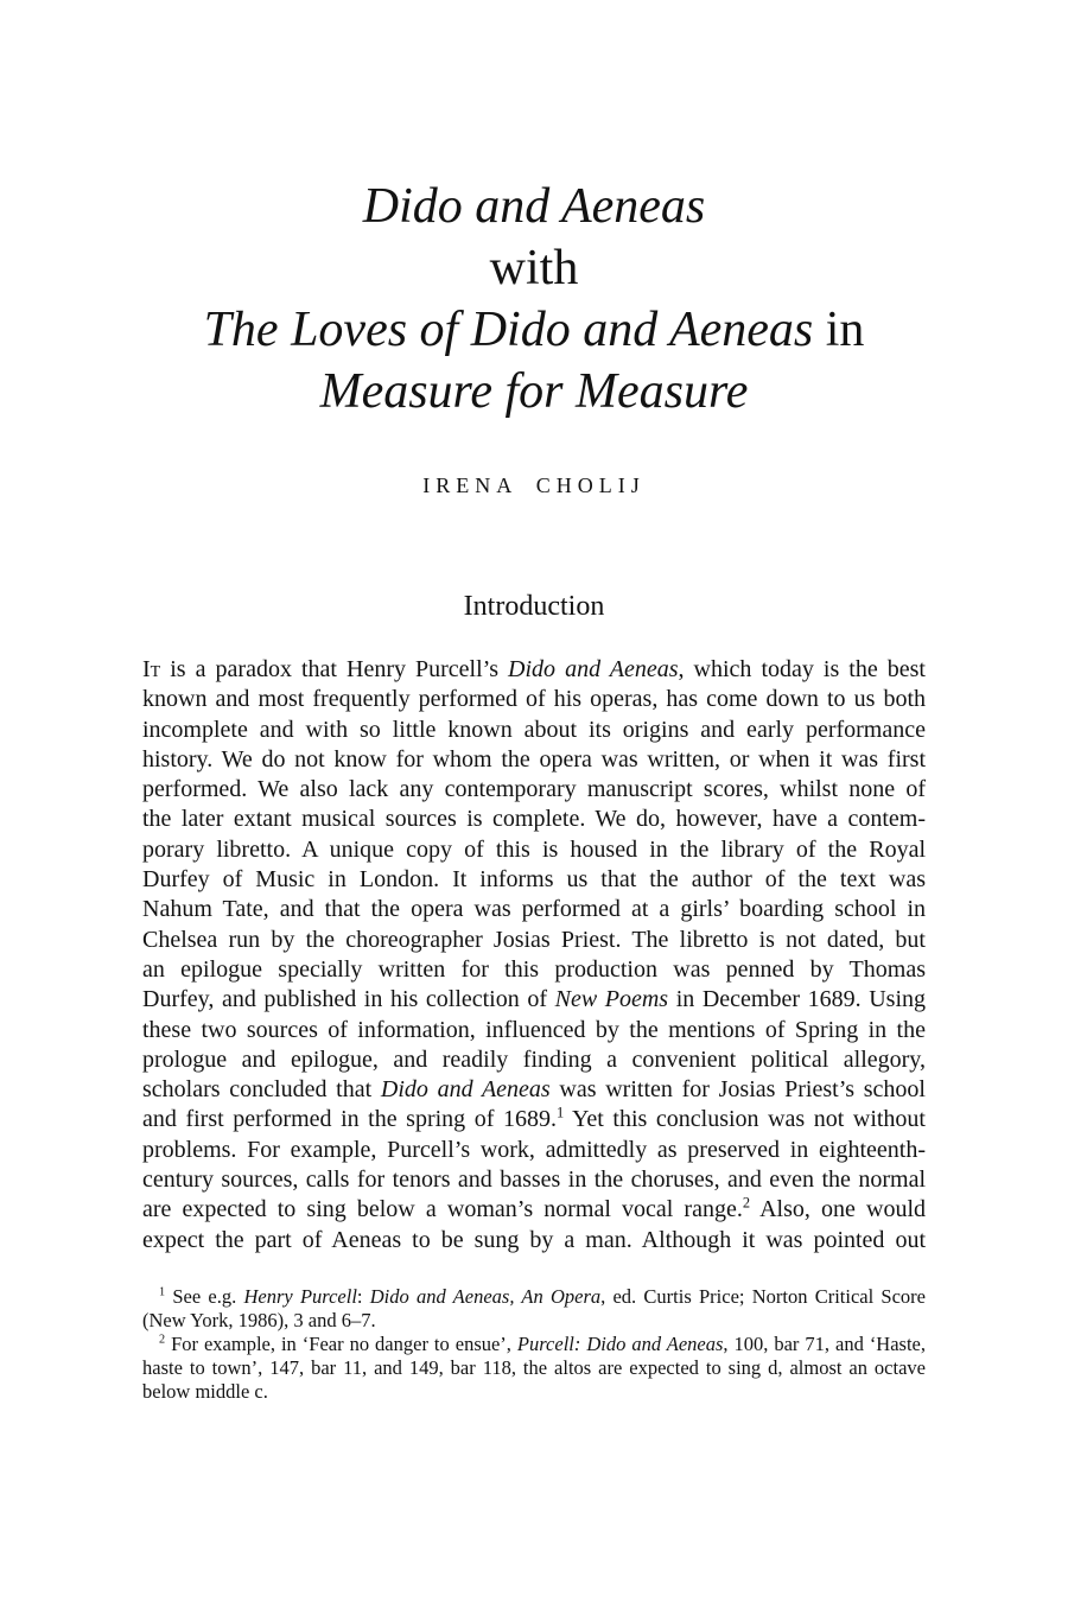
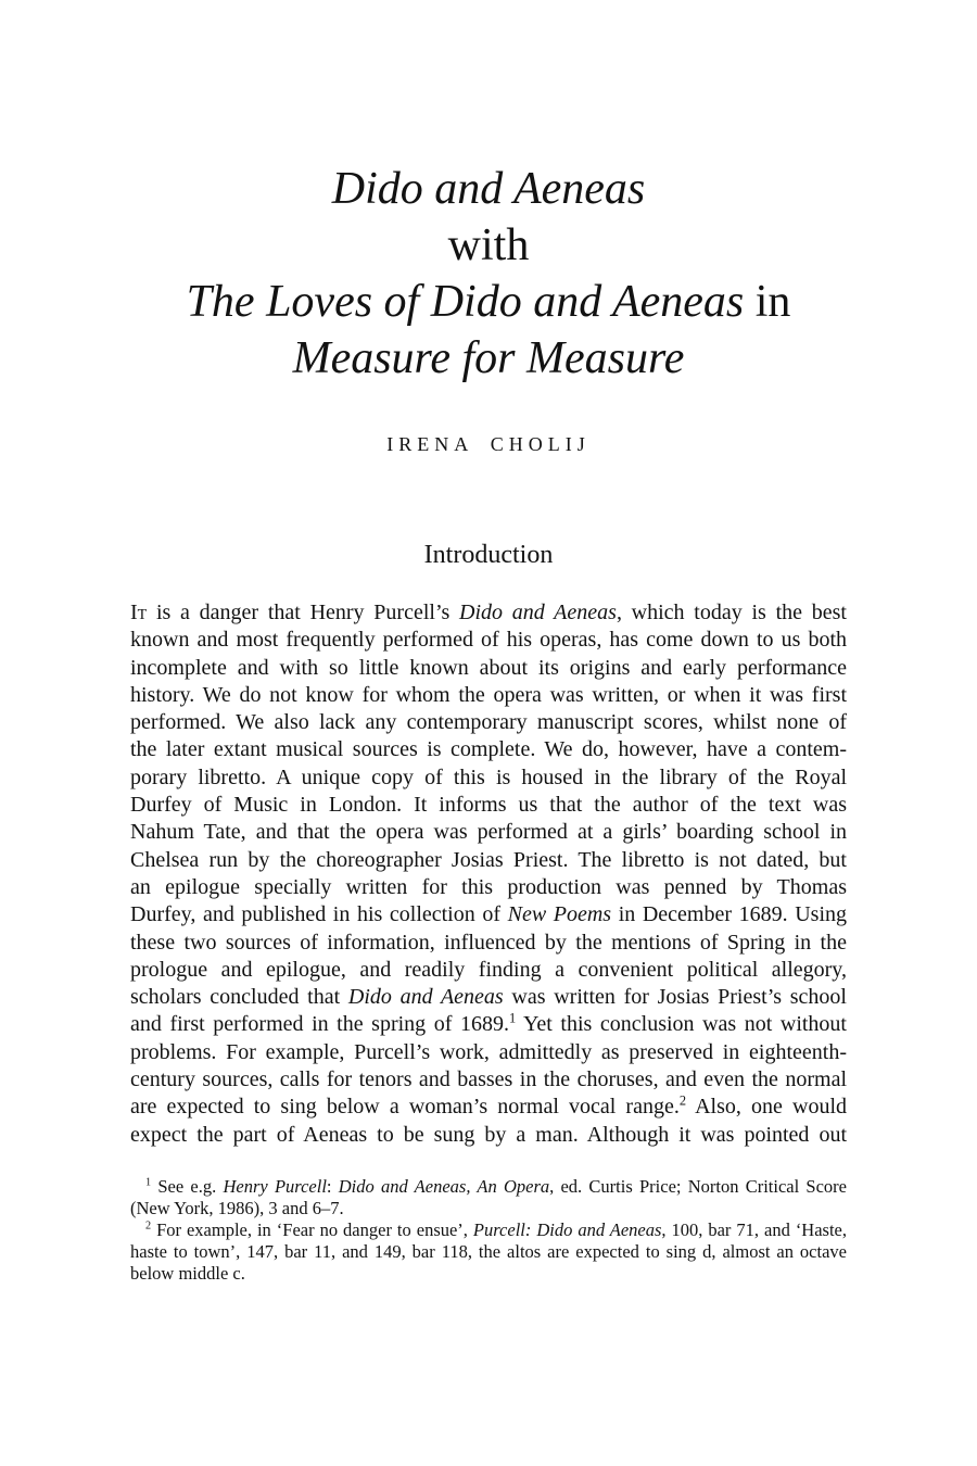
  Dido and Aeneas
  with
  The Loves of Dido and Aeneas in
  Measure for Measure
  IRENA CHOLIJ
  Introduction
- It is a paradox that Henry Purcell’s Dido and Aeneas, which today is the best
+ It is a danger that Henry Purcell’s Dido and Aeneas, which today is the best
  known and most frequently performed of his operas, has come down to us both
  incomplete and with so little known about its origins and early performance
  history. We do not know for whom the opera was written, or when it was first
  performed. We also lack any contemporary manuscript scores, whilst none of
  the later extant musical sources is complete. We do, however, have a contem-
  porary libretto. A unique copy of this is housed in the library of the Royal
  Durfey of Music in London. It informs us that the author of the text was
  Nahum Tate, and that the opera was performed at a girls’ boarding school in
  Chelsea run by the choreographer Josias Priest. The libretto is not dated, but
  an epilogue specially written for this production was penned by Thomas
  Durfey, and published in his collection of New Poems in December 1689. Using
  these two sources of information, influenced by the mentions of Spring in the
  prologue and epilogue, and readily finding a convenient political allegory,
  scholars concluded that Dido and Aeneas was written for Josias Priest’s school
  and first performed in the spring of 1689.1 Yet this conclusion was not without
  problems. For example, Purcell’s work, admittedly as preserved in eighteenth-
  century sources, calls for tenors and basses in the choruses, and even the normal
  are expected to sing below a woman’s normal vocal range.2 Also, one would
  expect the part of Aeneas to be sung by a man. Although it was pointed out
  1 See e.g. Henry Purcell: Dido and Aeneas, An Opera, ed. Curtis Price; Norton Critical Score
  (New York, 1986), 3 and 6–7.
  2 For example, in ‘Fear no danger to ensue’, Purcell: Dido and Aeneas, 100, bar 71, and ‘Haste,
  haste to town’, 147, bar 11, and 149, bar 118, the altos are expected to sing d, almost an octave
  below middle c.
